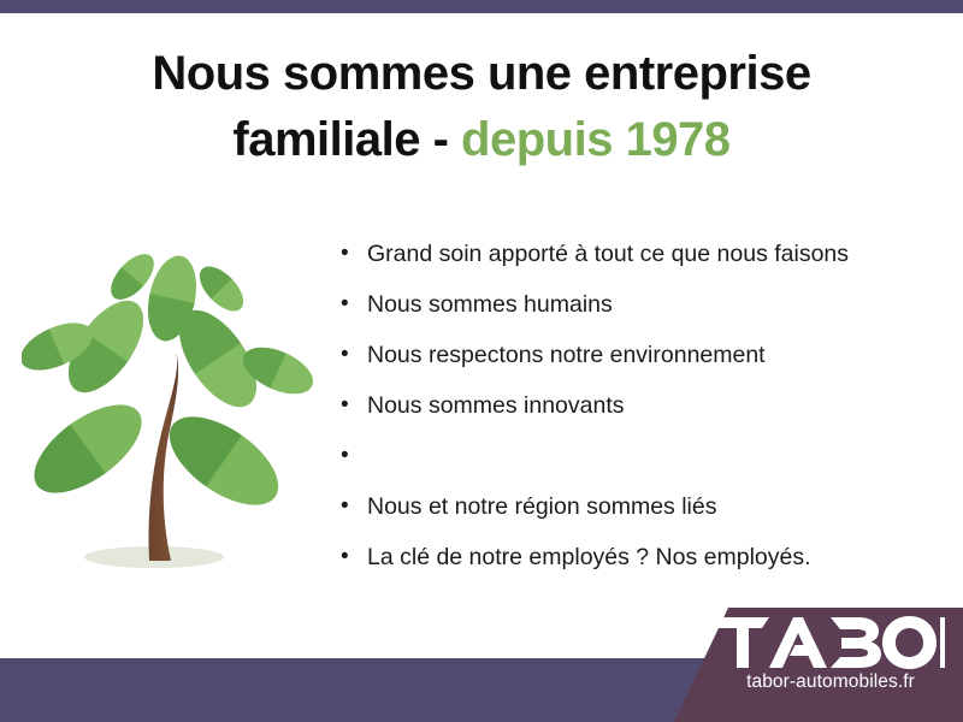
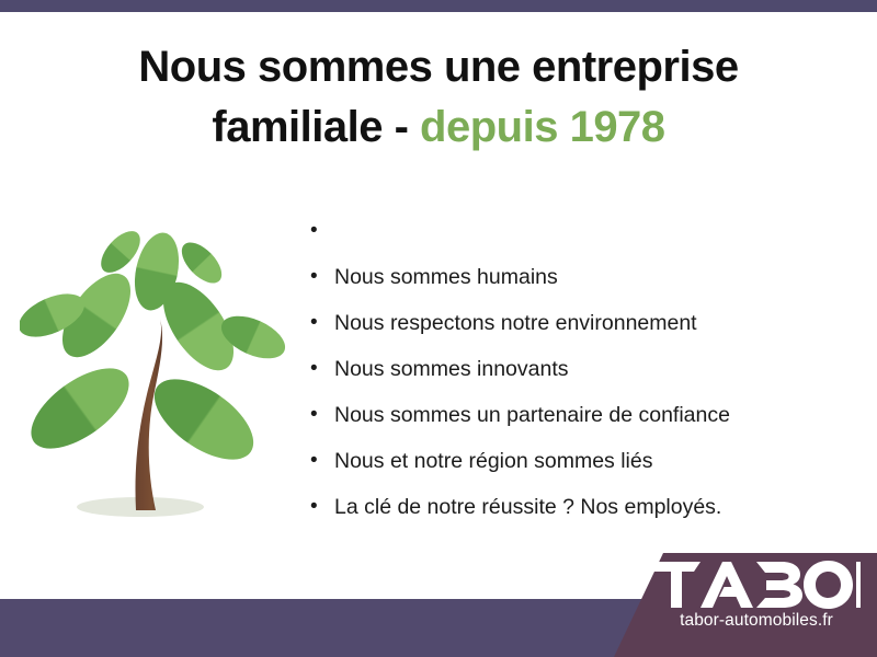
  Nous sommes une entreprise
  familiale - depuis 1978
  •
- Grand soin apporté à tout ce que nous faisons
  •
  Nous sommes humains
  •
  Nous respectons notre environnement
  •
  Nous sommes innovants
  •
+ Nous sommes un partenaire de confiance
  •
  Nous et notre région sommes liés
  •
- La clé de notre employés ? Nos employés.
+ La clé de notre réussite ? Nos employés.
  tabor-automobiles.fr
